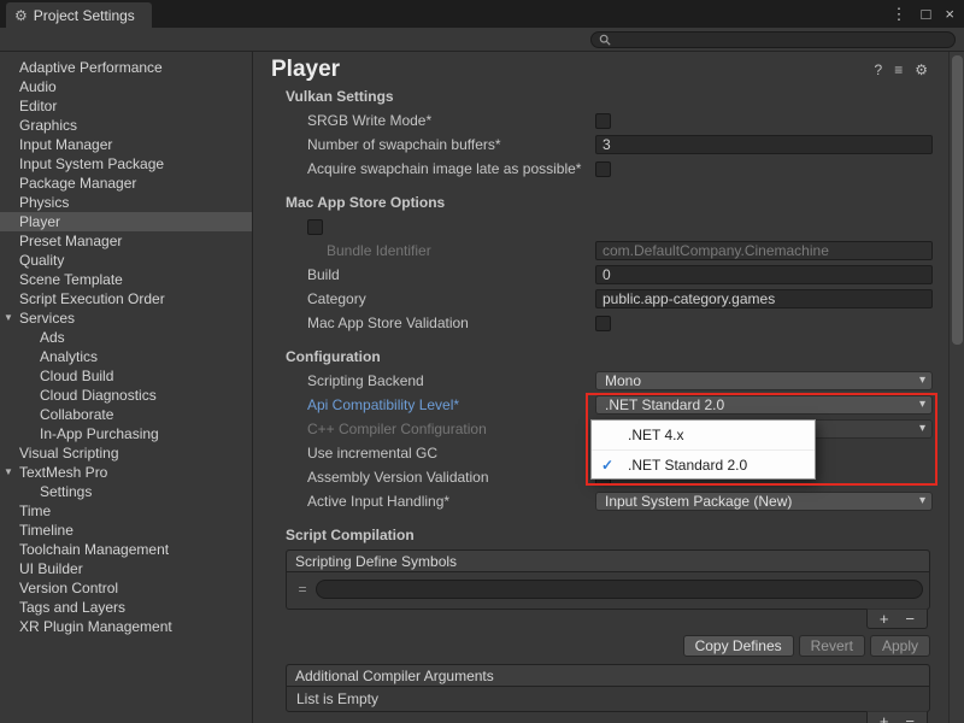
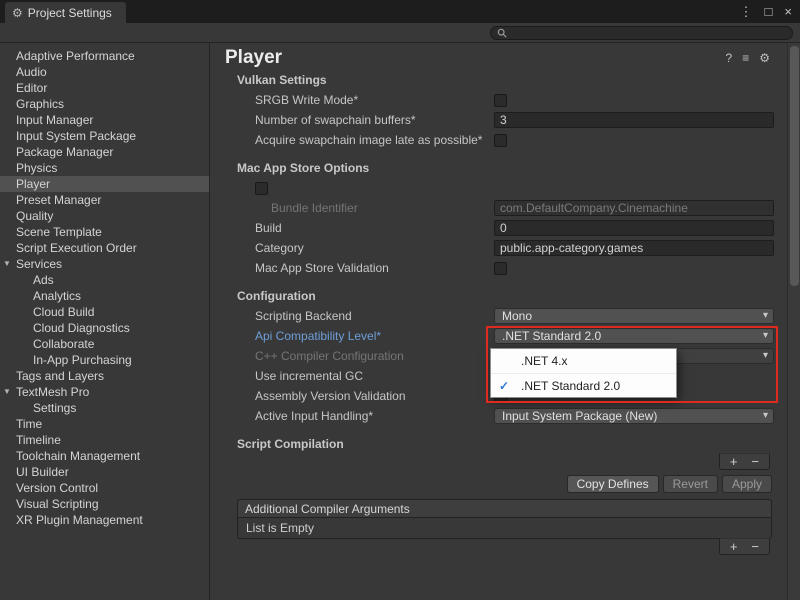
  ⚙
  Project Settings
  ⋮
  □
  ×
  Adaptive Performance
  Audio
  Editor
  Graphics
  Input Manager
  Input System Package
  Package Manager
  Physics
  Player
  Preset Manager
  Quality
  Scene Template
  Script Execution Order
  ▼
  Services
  Ads
  Analytics
  Cloud Build
  Cloud Diagnostics
  Collaborate
  In-App Purchasing
- Visual Scripting
+ Tags and Layers
  ▼
  TextMesh Pro
  Settings
  Time
  Timeline
  Toolchain Management
  UI Builder
  Version Control
- Tags and Layers
+ Visual Scripting
  XR Plugin Management
  Player
  ?
  ≡
  ⚙
  Vulkan Settings
  SRGB Write Mode*
  Number of swapchain buffers*
  3
  Acquire swapchain image late as possible*
  Mac App Store Options
  Bundle Identifier
  com.DefaultCompany.Cinemachine
  Build
  0
  Category
  public.app-category.games
  Mac App Store Validation
  Configuration
  Scripting Backend
  Mono
  ▾
  Api Compatibility Level*
  .NET Standard 2.0
  ▾
  C++ Compiler Configuration
  ▾
  Use incremental GC
  Assembly Version Validation
  Active Input Handling*
  Input System Package (New)
  ▾
  Script Compilation
- Scripting Define Symbols
- =
  +
  −
  Copy Defines
  Revert
  Apply
  Additional Compiler Arguments
  List is Empty
  +
  −
  .NET 4.x
  ✓
  .NET Standard 2.0
